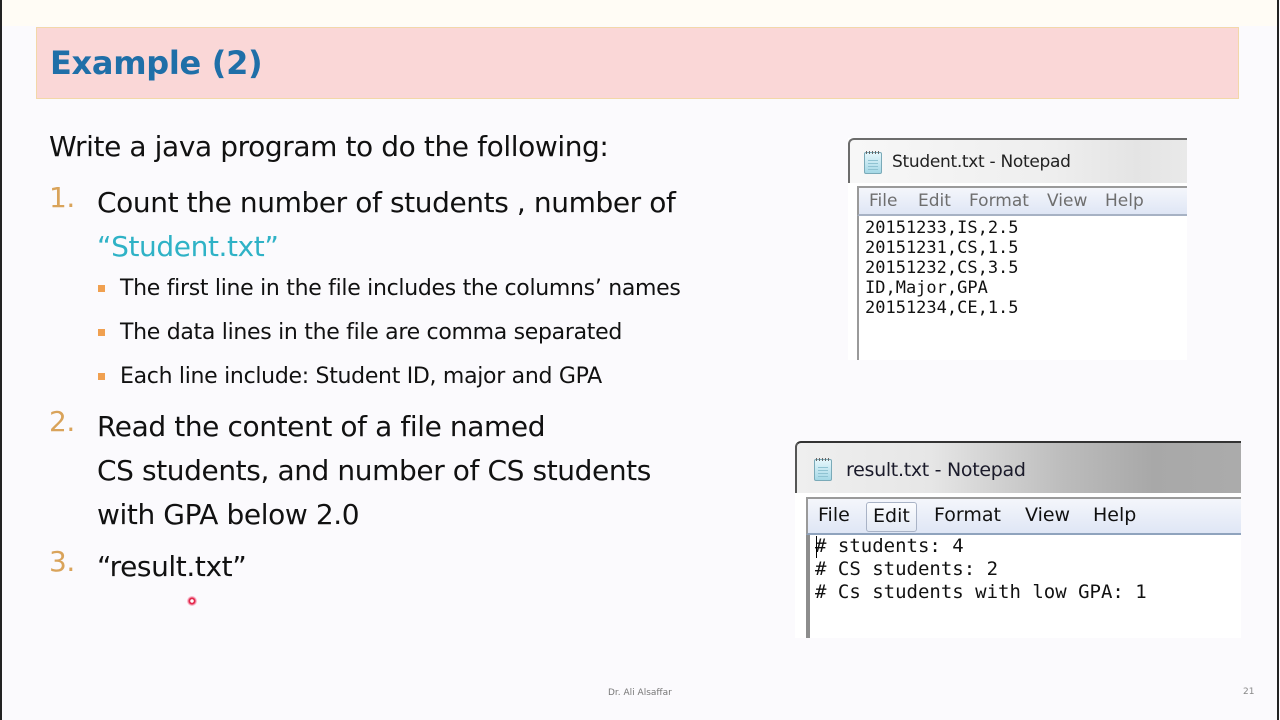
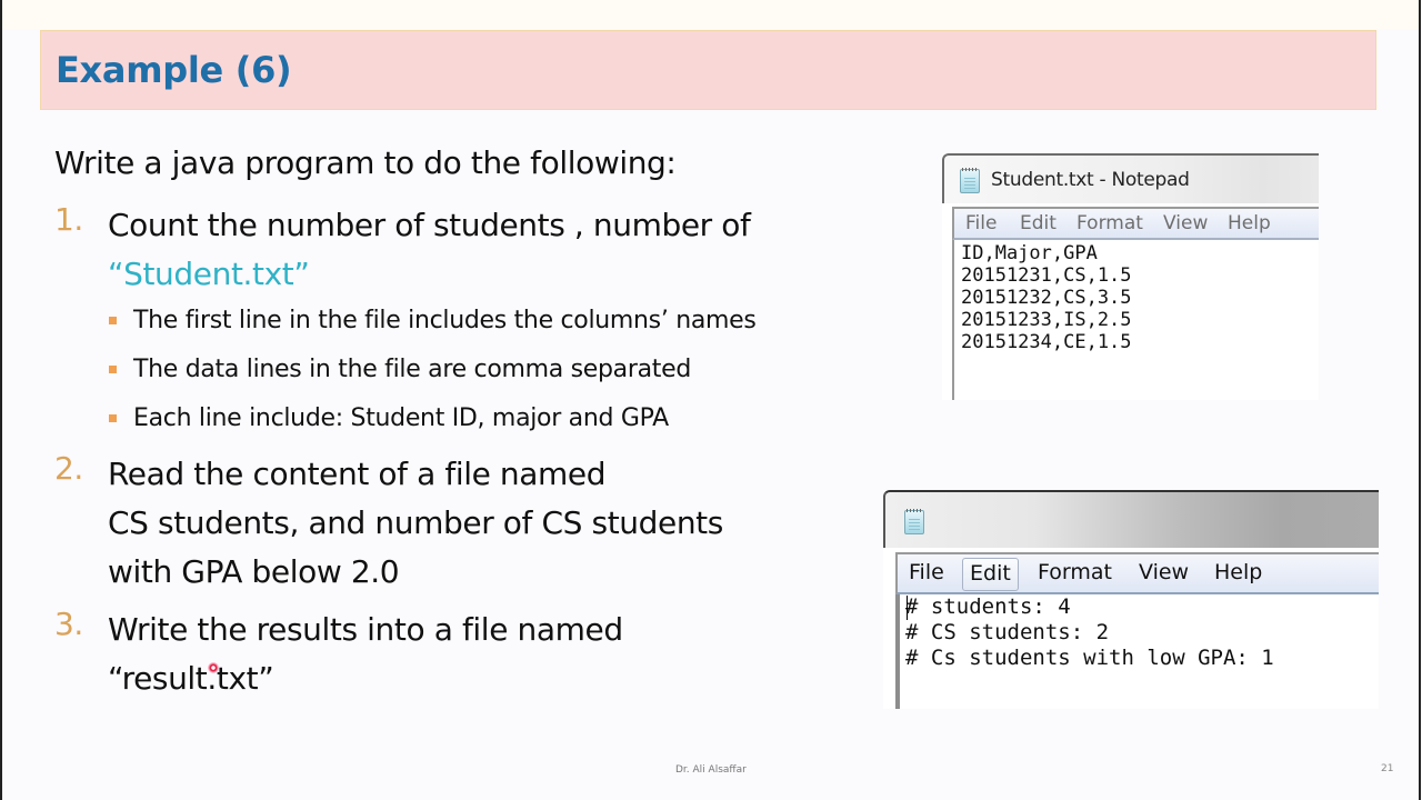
- Example (2)
+ Example (6)
  Write a java program to do the following:
  1.
  Count the number of students , number of
  “Student.txt”
  The first line in the file includes the columns’ names
  The data lines in the file are comma separated
  Each line include: Student ID, major and GPA
  2.
  Read the content of a file named
  CS students, and number of CS students
  with GPA below 2.0
  3.
+ Write the results into a file named
  “result.txt”
  Student.txt - Notepad
  File
  Edit
  Format
  View
  Help
- 20151233,IS,2.5
+ ID,Major,GPA
  20151231,CS,1.5
  20151232,CS,3.5
- ID,Major,GPA
+ 20151233,IS,2.5
  20151234,CE,1.5
- result.txt - Notepad
  File
  Edit
  Format
  View
  Help
  # students: 4
  # CS students: 2
  # Cs students with low GPA: 1
  Dr. Ali Alsaffar
  21
